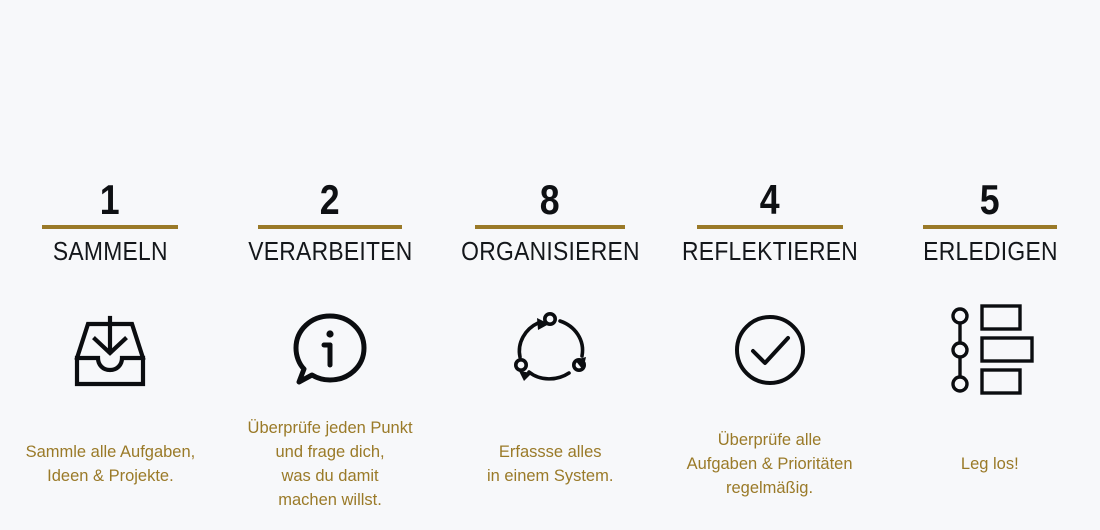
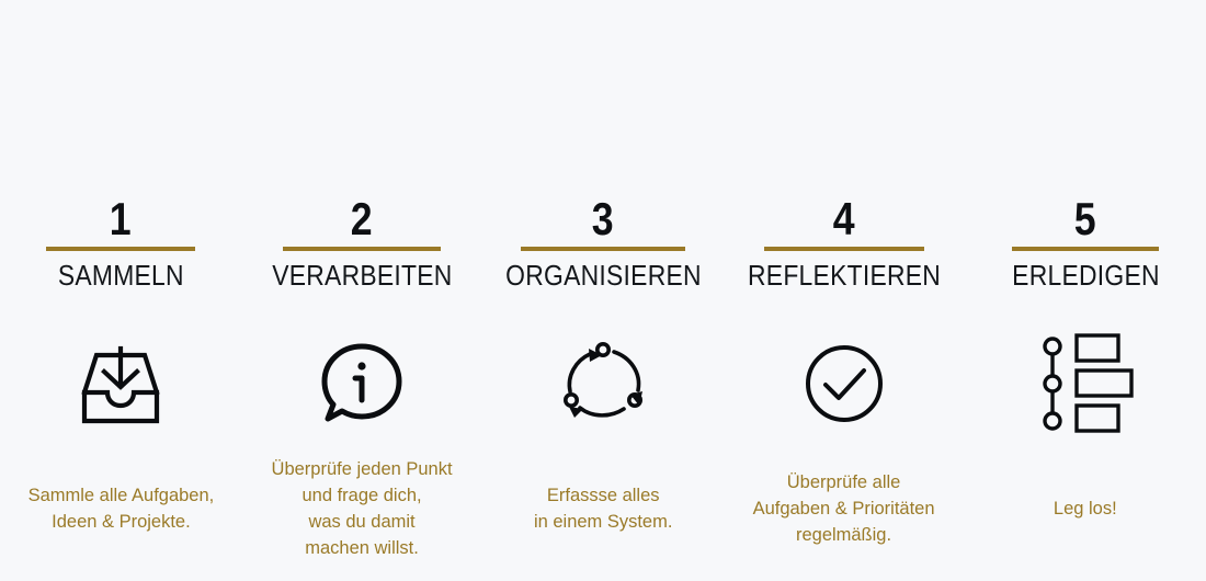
  1
  SAMMELN
  2
  VERARBEITEN
- 8
+ 3
  ORGANISIEREN
  4
  REFLEKTIEREN
  5
  ERLEDIGEN
  Sammle alle Aufgaben,
  Ideen & Projekte.
  Überprüfe jeden Punkt
  und frage dich,
  was du damit
  machen willst.
  Erfassse alles
  in einem System.
  Überprüfe alle
  Aufgaben & Prioritäten
  regelmäßig.
  Leg los!
